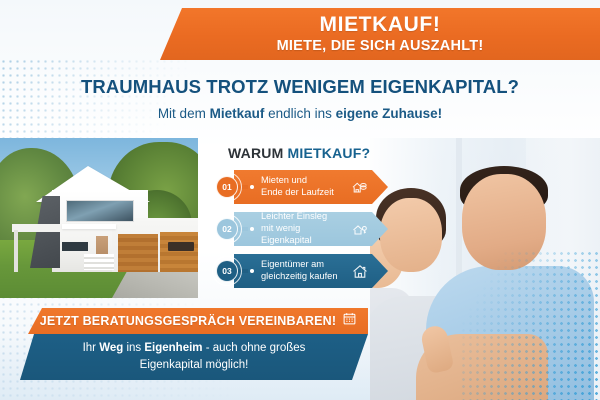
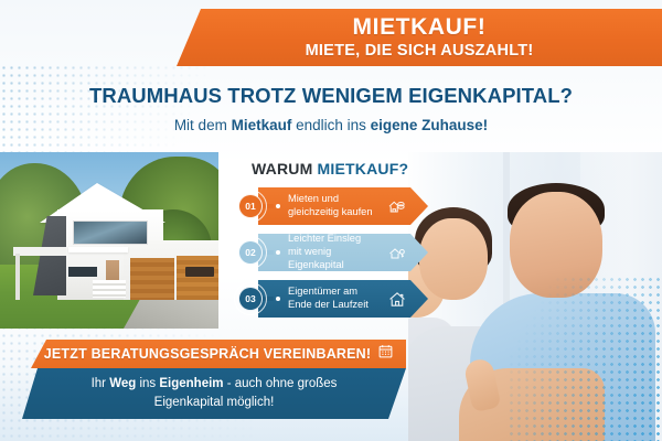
  MIETKAUF!
  MIETE, DIE SICH AUSZAHLT!
  TRAUMHAUS TROTZ WENIGEM EIGENKAPITAL?
  Mit dem Mietkauf endlich ins eigene Zuhause!
  WARUM MIETKAUF?
  Mieten und
- Ende der Laufzeit
+ gleichzeitig kaufen
  01
  Leichter Einsleg
  mit wenig Eigenkapital
  02
  Eigentümer am
- gleichzeitig kaufen
+ Ende der Laufzeit
  03
  JETZT BERATUNGSGESPRÄCH VEREINBAREN!
  Ihr Weg ins Eigenheim - auch ohne großes
  Eigenkapital möglich!
